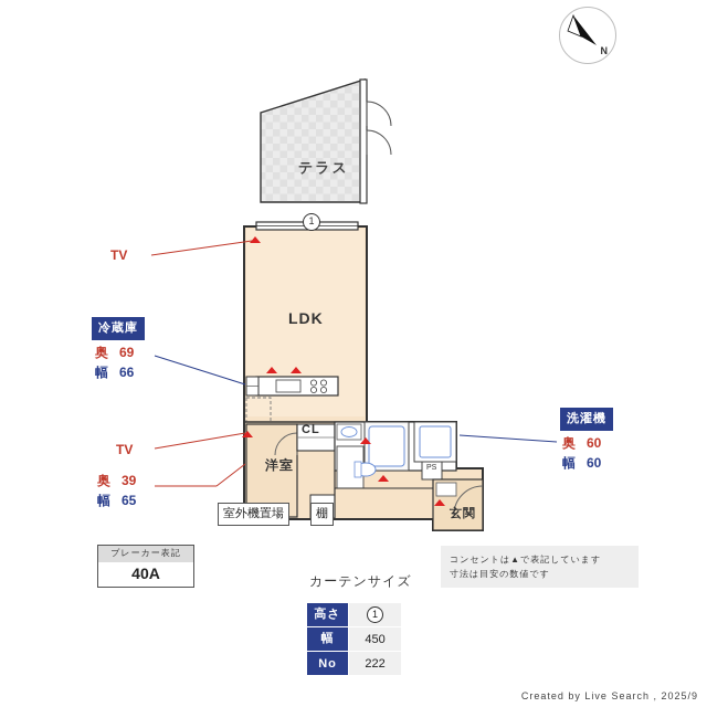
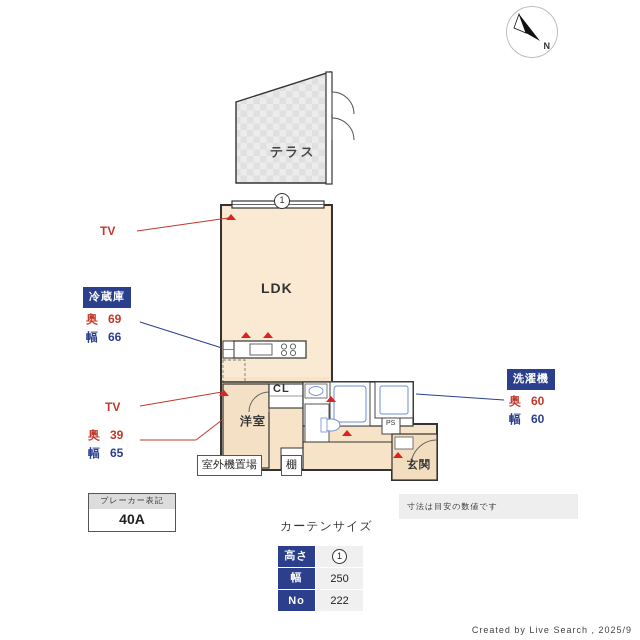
  N
  テラス
  LDK
  洋室
  CL
  玄関
  室外機置場
  棚
  1
  冷蔵庫
  奥 69
  幅 66
  TV
  TV
  奥 39
  幅 65
  洗濯機
  奥 60
  幅 60
  ブレーカー表記
  40A
- コンセントは▲で表記しています
  寸法は目安の数値です
  カーテンサイズ
  高さ	1
- 幅	450
+ 幅	250
  No	222
  Created by Live Search , 2025/9
